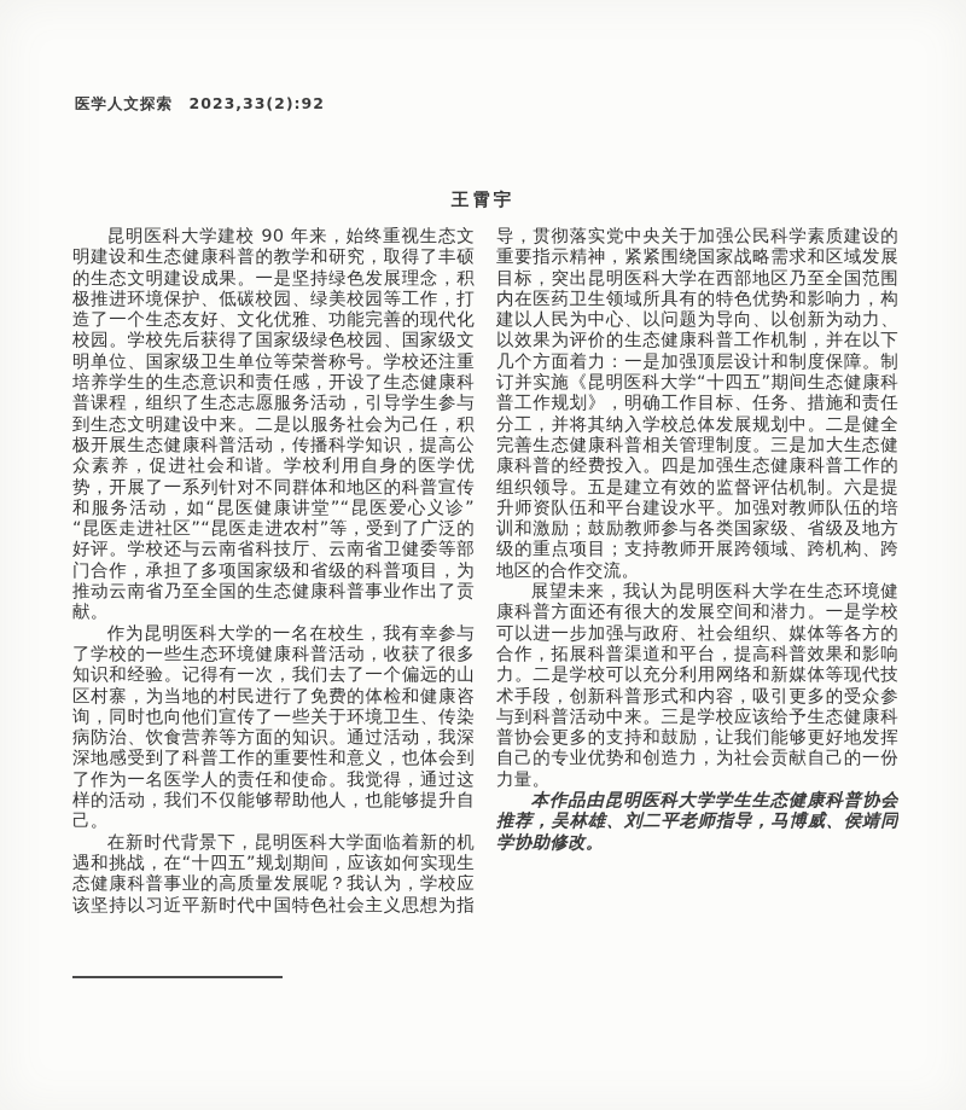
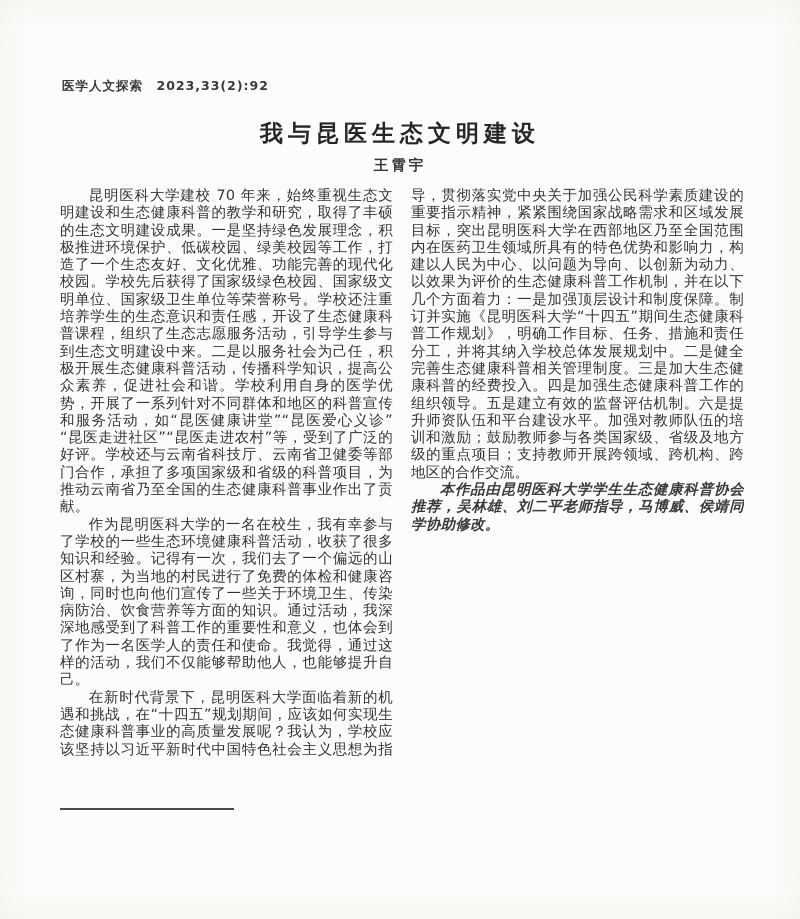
  医学人文探索 2023,33(2):92
+ 我与昆医生态文明建设
  王霄宇
- 昆明医科大学建校 90 年来，始终重视生态文明建设和生态健康科普的教学和研究，取得了丰硕的生态文明建设成果。一是坚持绿色发展理念，积极推进环境保护、低碳校园、绿美校园等工作，打造了一个生态友好、文化优雅、功能完善的现代化校园。学校先后获得了国家级绿色校园、国家级文明单位、国家级卫生单位等荣誉称号。学校还注重培养学生的生态意识和责任感，开设了生态健康科普课程，组织了生态志愿服务活动，引导学生参与到生态文明建设中来。二是以服务社会为己任，积极开展生态健康科普活动，传播科学知识，提高公众素养，促进社会和谐。学校利用自身的医学优势，开展了一系列针对不同群体和地区的科普宣传和服务活动，如“昆医健康讲堂”“昆医爱心义诊”“昆医走进社区”“昆医走进农村”等，受到了广泛的好评。学校还与云南省科技厅、云南省卫健委等部门合作，承担了多项国家级和省级的科普项目，为推动云南省乃至全国的生态健康科普事业作出了贡献。
+ 昆明医科大学建校 70 年来，始终重视生态文明建设和生态健康科普的教学和研究，取得了丰硕的生态文明建设成果。一是坚持绿色发展理念，积极推进环境保护、低碳校园、绿美校园等工作，打造了一个生态友好、文化优雅、功能完善的现代化校园。学校先后获得了国家级绿色校园、国家级文明单位、国家级卫生单位等荣誉称号。学校还注重培养学生的生态意识和责任感，开设了生态健康科普课程，组织了生态志愿服务活动，引导学生参与到生态文明建设中来。二是以服务社会为己任，积极开展生态健康科普活动，传播科学知识，提高公众素养，促进社会和谐。学校利用自身的医学优势，开展了一系列针对不同群体和地区的科普宣传和服务活动，如“昆医健康讲堂”“昆医爱心义诊”“昆医走进社区”“昆医走进农村”等，受到了广泛的好评。学校还与云南省科技厅、云南省卫健委等部门合作，承担了多项国家级和省级的科普项目，为推动云南省乃至全国的生态健康科普事业作出了贡献。
  作为昆明医科大学的一名在校生，我有幸参与了学校的一些生态环境健康科普活动，收获了很多知识和经验。记得有一次，我们去了一个偏远的山区村寨，为当地的村民进行了免费的体检和健康咨询，同时也向他们宣传了一些关于环境卫生、传染病防治、饮食营养等方面的知识。通过活动，我深深地感受到了科普工作的重要性和意义，也体会到了作为一名医学人的责任和使命。我觉得，通过这样的活动，我们不仅能够帮助他人，也能够提升自己。
  在新时代背景下，昆明医科大学面临着新的机遇和挑战，在“十四五”规划期间，应该如何实现生态健康科普事业的高质量发展呢？我认为，学校应该坚持以习近平新时代中国特色社会主义思想为指导，贯彻落实党中央关于加强公民科学素质建设的重要指示精神，紧紧围绕国家战略需求和区域发展目标，突出昆明医科大学在西部地区乃至全国范围内在医药卫生领域所具有的特色优势和影响力，构建以人民为中心、以问题为导向、以创新为动力、以效果为评价的生态健康科普工作机制，并在以下几个方面着力：一是加强顶层设计和制度保障。制订并实施《昆明医科大学“十四五”期间生态健康科普工作规划》，明确工作目标、任务、措施和责任分工，并将其纳入学校总体发展规划中。二是健全完善生态健康科普相关管理制度。三是加大生态健康科普的经费投入。四是加强生态健康科普工作的组织领导。五是建立有效的监督评估机制。六是提升师资队伍和平台建设水平。加强对教师队伍的培训和激励；鼓励教师参与各类国家级、省级及地方级的重点项目；支持教师开展跨领域、跨机构、跨地区的合作交流。
- 展望未来，我认为昆明医科大学在生态环境健康科普方面还有很大的发展空间和潜力。一是学校可以进一步加强与政府、社会组织、媒体等各方的合作，拓展科普渠道和平台，提高科普效果和影响力。二是学校可以充分利用网络和新媒体等现代技术手段，创新科普形式和内容，吸引更多的受众参与到科普活动中来。三是学校应该给予生态健康科普协会更多的支持和鼓励，让我们能够更好地发挥自己的专业优势和创造力，为社会贡献自己的一份力量。
  本作品由昆明医科大学学生生态健康科普协会推荐，吴林雄、刘二平老师指导，马博威、侯靖同学协助修改。
